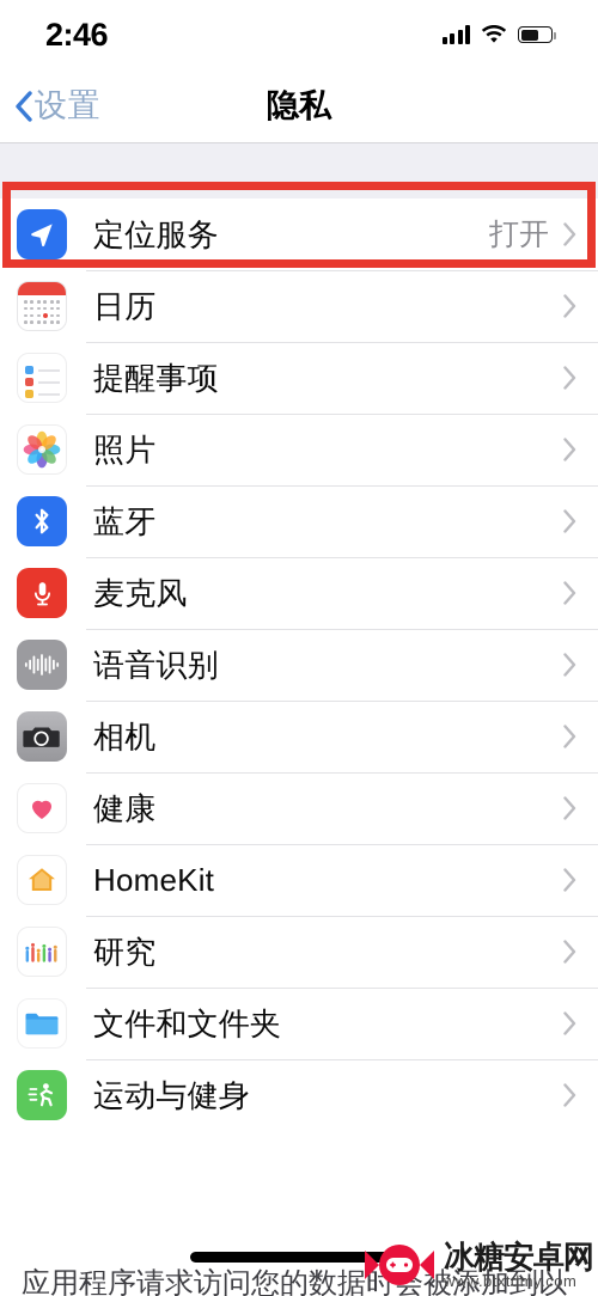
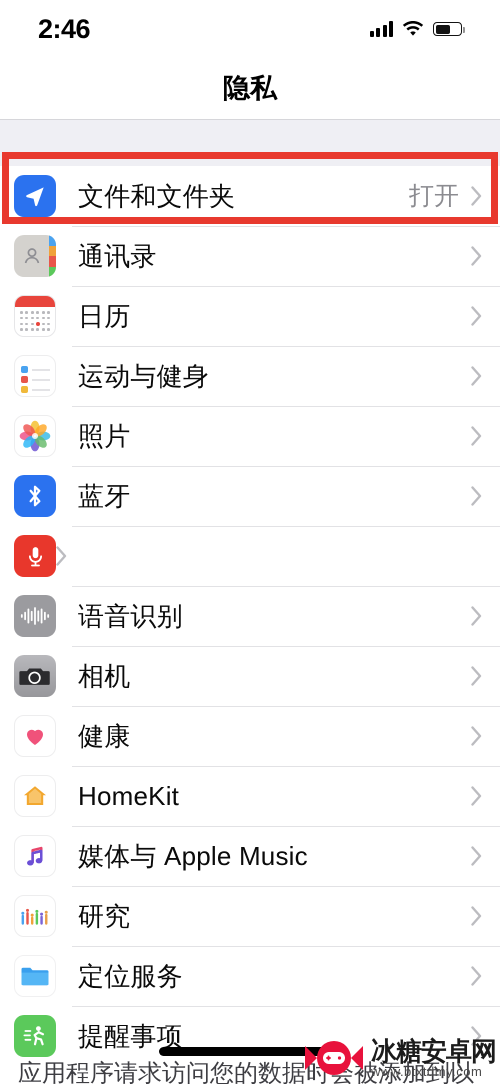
  2:46
- 设置
  隐私
- 定位服务
+ 文件和文件夹
  打开
+ 通讯录
  日历
- 提醒事项
+ 运动与健身
  照片
  蓝牙
- 麦克风
  语音识别
  相机
  健康
  HomeKit
+ 媒体与 Apple Music
  研究
- 文件和文件夹
+ 定位服务
- 运动与健身
+ 提醒事项
  应用程序请求访问您的数据时会被添加到以
  冰糖安卓网
  www.btxtdmy.com
